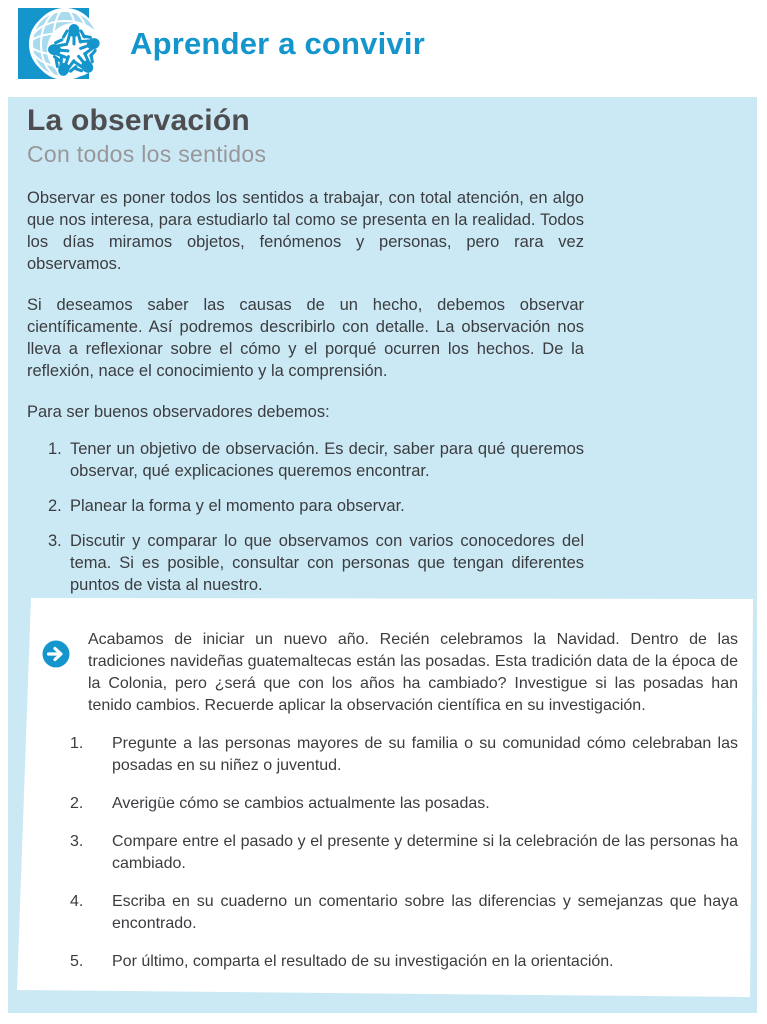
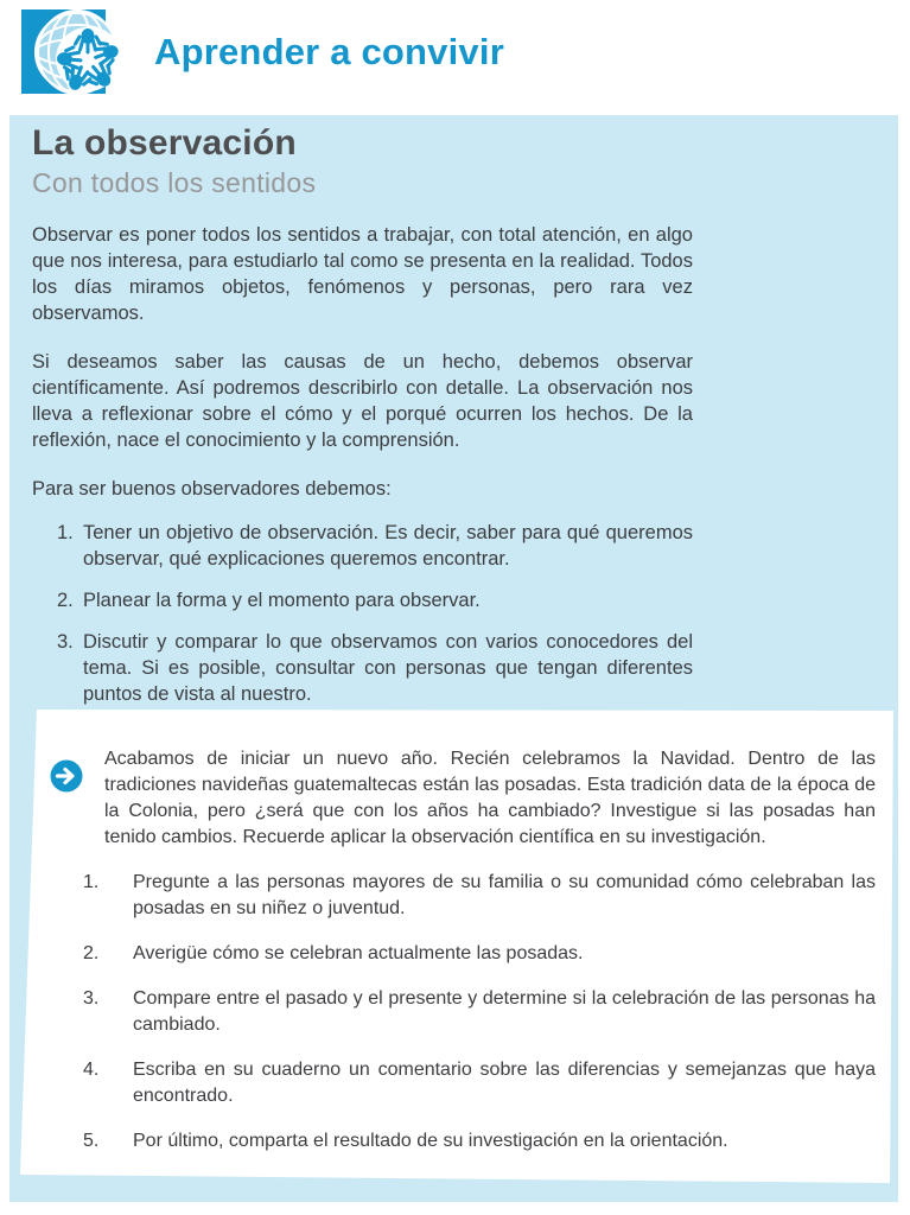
  Aprender a convivir
  La observación
  Con todos los sentidos
  Observar es poner todos los sentidos a trabajar, con total atención, en algo que nos interesa, para estudiarlo tal como se presenta en la realidad. Todos los días miramos objetos, fenómenos y personas, pero rara vez observamos.
  Si deseamos saber las causas de un hecho, debemos observar científicamente. Así podremos describirlo con detalle. La observación nos lleva a reflexionar sobre el cómo y el porqué ocurren los hechos. De la reflexión, nace el conocimiento y la comprensión.
  Para ser buenos observadores debemos:
  1.
  Tener un objetivo de observación. Es decir, saber para qué queremos observar, qué explicaciones queremos encontrar.
  2.
  Planear la forma y el momento para observar.
  3.
  Discutir y comparar lo que observamos con varios conocedores del tema. Si es posible, consultar con personas que tengan diferentes puntos de vista al nuestro.
  Acabamos de iniciar un nuevo año. Recién celebramos la Navidad. Dentro de las tradiciones navideñas guatemaltecas están las posadas. Esta tradición data de la época de la Colonia, pero ¿será que con los años ha cambiado? Investigue si las posadas han tenido cambios. Recuerde aplicar la observación científica en su investigación.
  1.
  Pregunte a las personas mayores de su familia o su comunidad cómo celebraban las posadas en su niñez o juventud.
  2.
- Averigüe cómo se cambios actualmente las posadas.
+ Averigüe cómo se celebran actualmente las posadas.
  3.
  Compare entre el pasado y el presente y determine si la celebración de las personas ha cambiado.
  4.
  Escriba en su cuaderno un comentario sobre las diferencias y semejanzas que haya encontrado.
  5.
  Por último, comparta el resultado de su investigación en la orientación.
